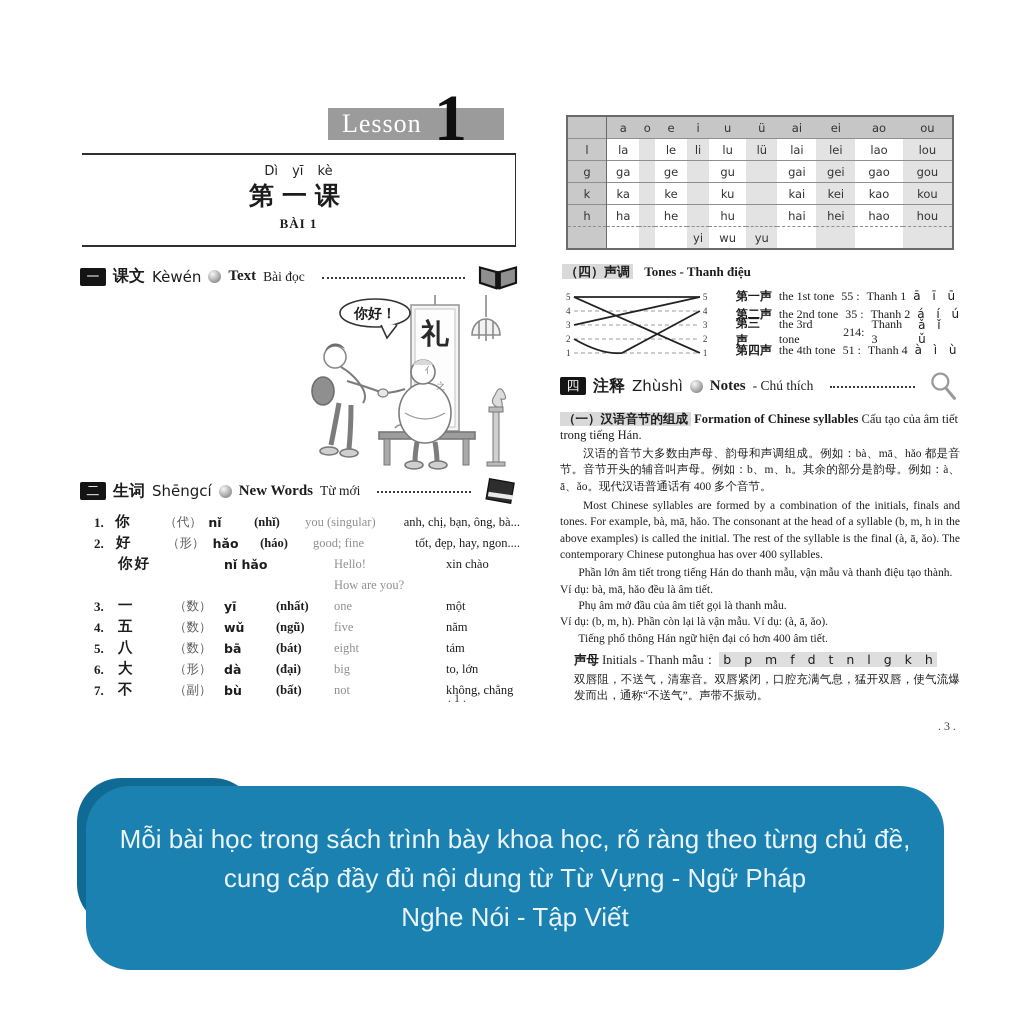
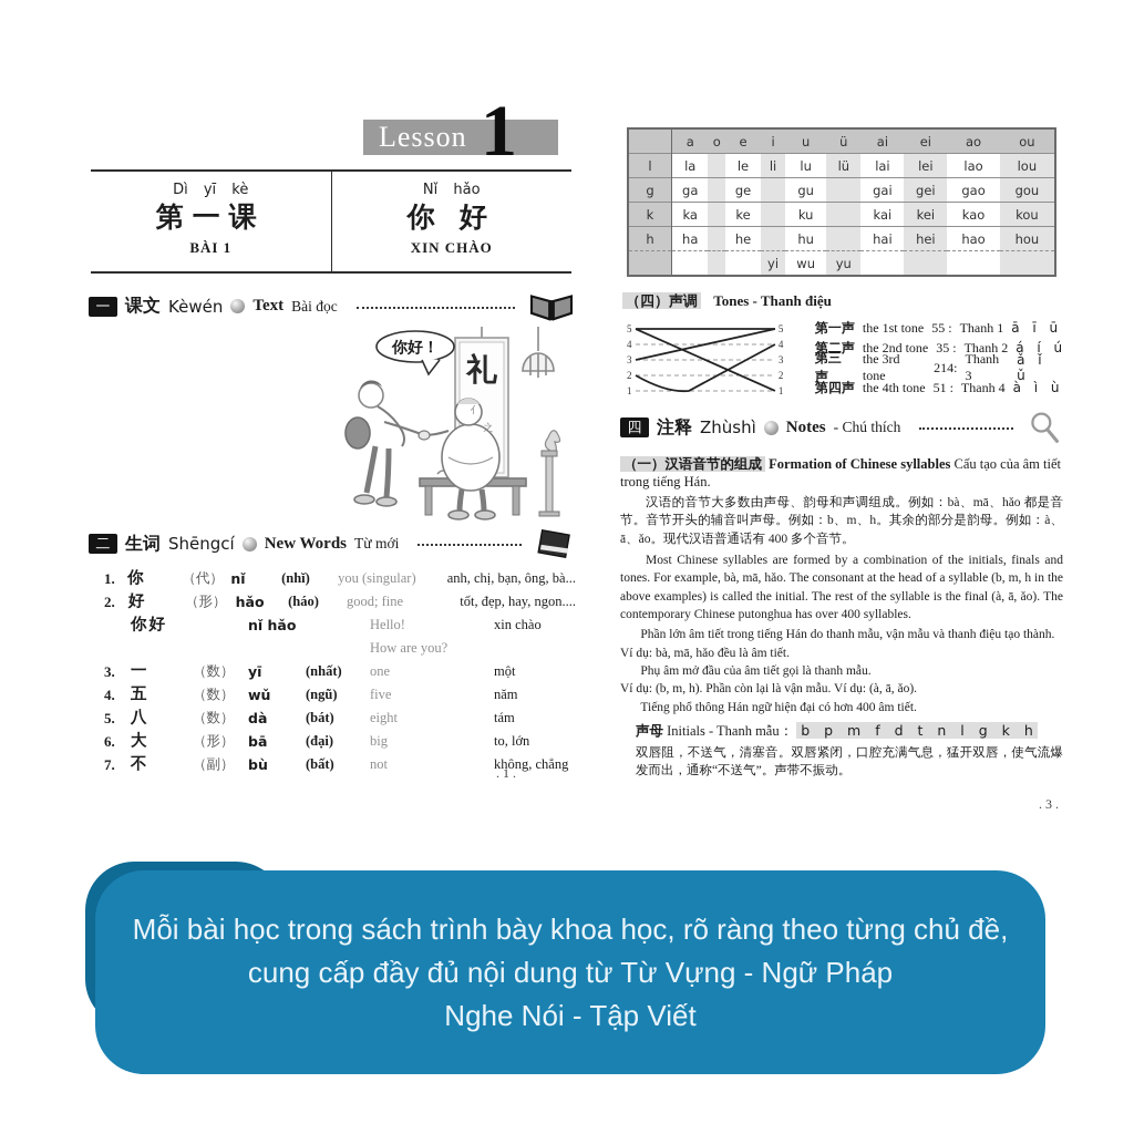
  Lesson
  1
  Dì yī kè
  第一课
  BÀI 1
+ Nǐ hǎo
+ 你 好
+ XIN CHÀO
  一
  课文
  Kèwén
  Text
  Bài đọc
  礼
  亻
  之
  你好！
  二
  生词
  Shēngcí
  New Words
  Từ mới
  1.
  你
  （代）
  nǐ
  (nhĭ)
  you (singular)
  anh, chị, bạn, ông, bà...
  2.
  好
  （形）
  hǎo
  (háo)
  good; fine
  tốt, đẹp, hay, ngon....
  你好
  nǐ hǎo
  Hello!
  xin chào
  How are you?
  3.
  一
  （数）
  yī
  (nhất)
  one
  một
  4.
  五
  （数）
  wǔ
  (ngũ)
  five
  năm
  5.
  八
  （数）
- bā
+ dà
  (bát)
  eight
  tám
  6.
  大
  （形）
- dà
+ bā
  (đại)
  big
  to, lớn
  7.
  不
  （副）
  bù
  (bất)
  not
  không, chẳng
  . 1 .
  	a	o	e	i	u	ü	ai	ei	ao	ou
  l	la		le	li	lu	lü	lai	lei	lao	lou
  g	ga		ge		gu		gai	gei	gao	gou
  k	ka		ke		ku		kai	kei	kao	kou
  h	ha		he		hu		hai	hei	hao	hou
  				yi	wu	yu
  （四）声调 Tones - Thanh điệu
  5
  4
  3
  2
  1
  5
  4
  3
  2
  1
  第一声
  the 1st tone
  55 :
  Thanh 1
  ā ī ū
  第二声
  the 2nd tone
  35 :
  Thanh 2
  á í ú
  第三声
  the 3rd tone
  214:
  Thanh 3
  ǎ ǐ ǔ
  第四声
  the 4th tone
  51 :
  Thanh 4
  à ì ù
  四
  注释
  Zhùshì
  Notes
  - Chú thích
  （一）汉语音节的组成 Formation of Chinese syllables Cấu tạo của âm tiết trong tiếng Hán.
  汉语的音节大多数由声母、韵母和声调组成。例如：bà、mā、hǎo 都是音节。音节开头的辅音叫声母。例如：b、m、h。其余的部分是韵母。例如：à、ā、ǎo。现代汉语普通话有 400 多个音节。
  Most Chinese syllables are formed by a combination of the initials, finals and tones. For example, bà, mā, hǎo. The consonant at the head of a syllable (b, m, h in the above examples) is called the initial. The rest of the syllable is the final (à, ā, ǎo). The contemporary Chinese putonghua has over 400 syllables.
  Phần lớn âm tiết trong tiếng Hán do thanh mẫu, vận mẫu và thanh điệu tạo thành.
  Ví dụ: bà, mā, hǎo đều là âm tiết.
  Phụ âm mở đầu của âm tiết gọi là thanh mẫu.
  Ví dụ: (b, m, h). Phần còn lại là vận mẫu. Ví dụ: (à, ā, ǎo).
  Tiếng phổ thông Hán ngữ hiện đại có hơn 400 âm tiết.
  声母 Initials - Thanh mẫu： b p m f d t n l g k h
  双唇阻，不送气，清塞音。双唇紧闭，口腔充满气息，猛开双唇，使气流爆发而出，通称“不送气”。声带不振动。
  . 3 .
  Mỗi bài học trong sách trình bày khoa học, rõ ràng theo từng chủ đề,
  cung cấp đầy đủ nội dung từ Từ Vựng - Ngữ Pháp
  Nghe Nói - Tập Viết
